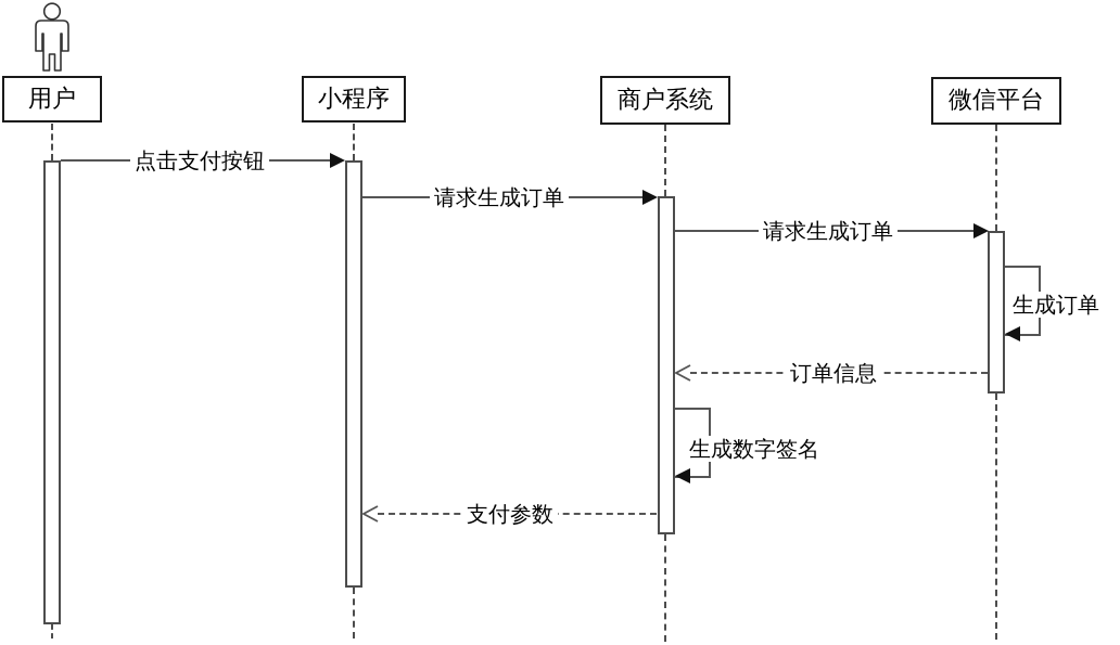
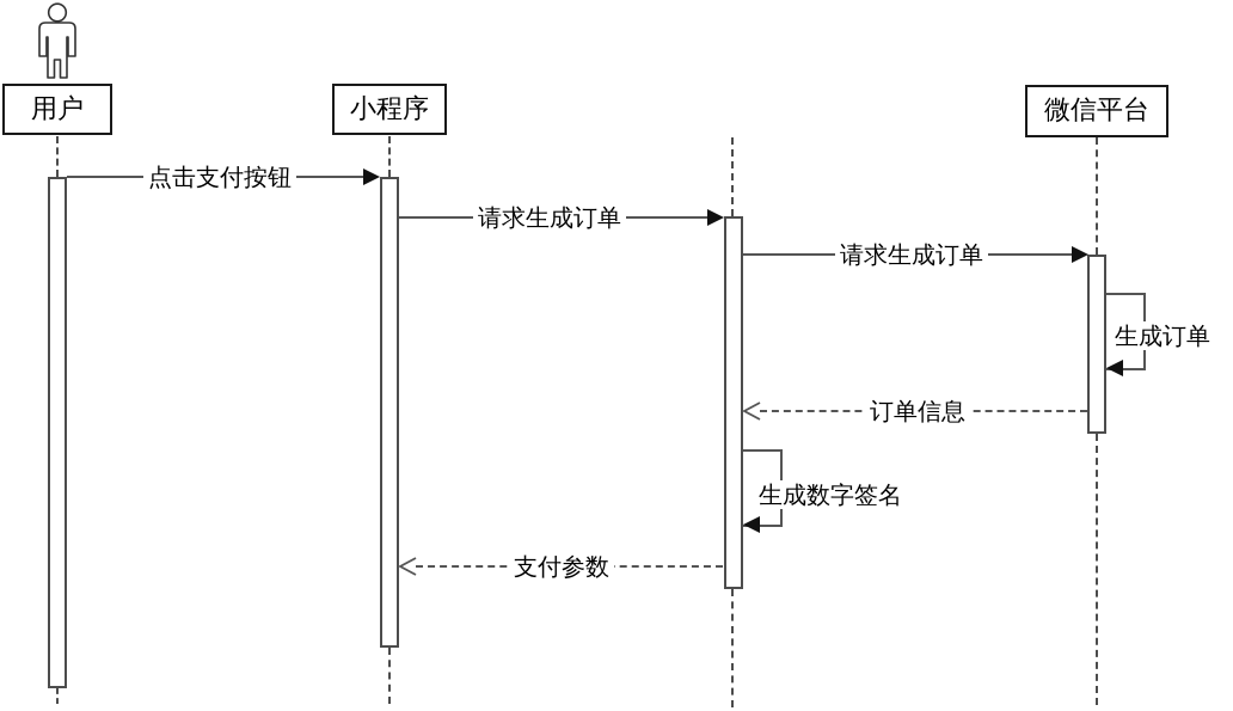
  用户
  小程序
- 商户系统
  微信平台
  点击支付按钮
  请求生成订单
  请求生成订单
  生成订单
  订单信息
  生成数字签名
  支付参数
